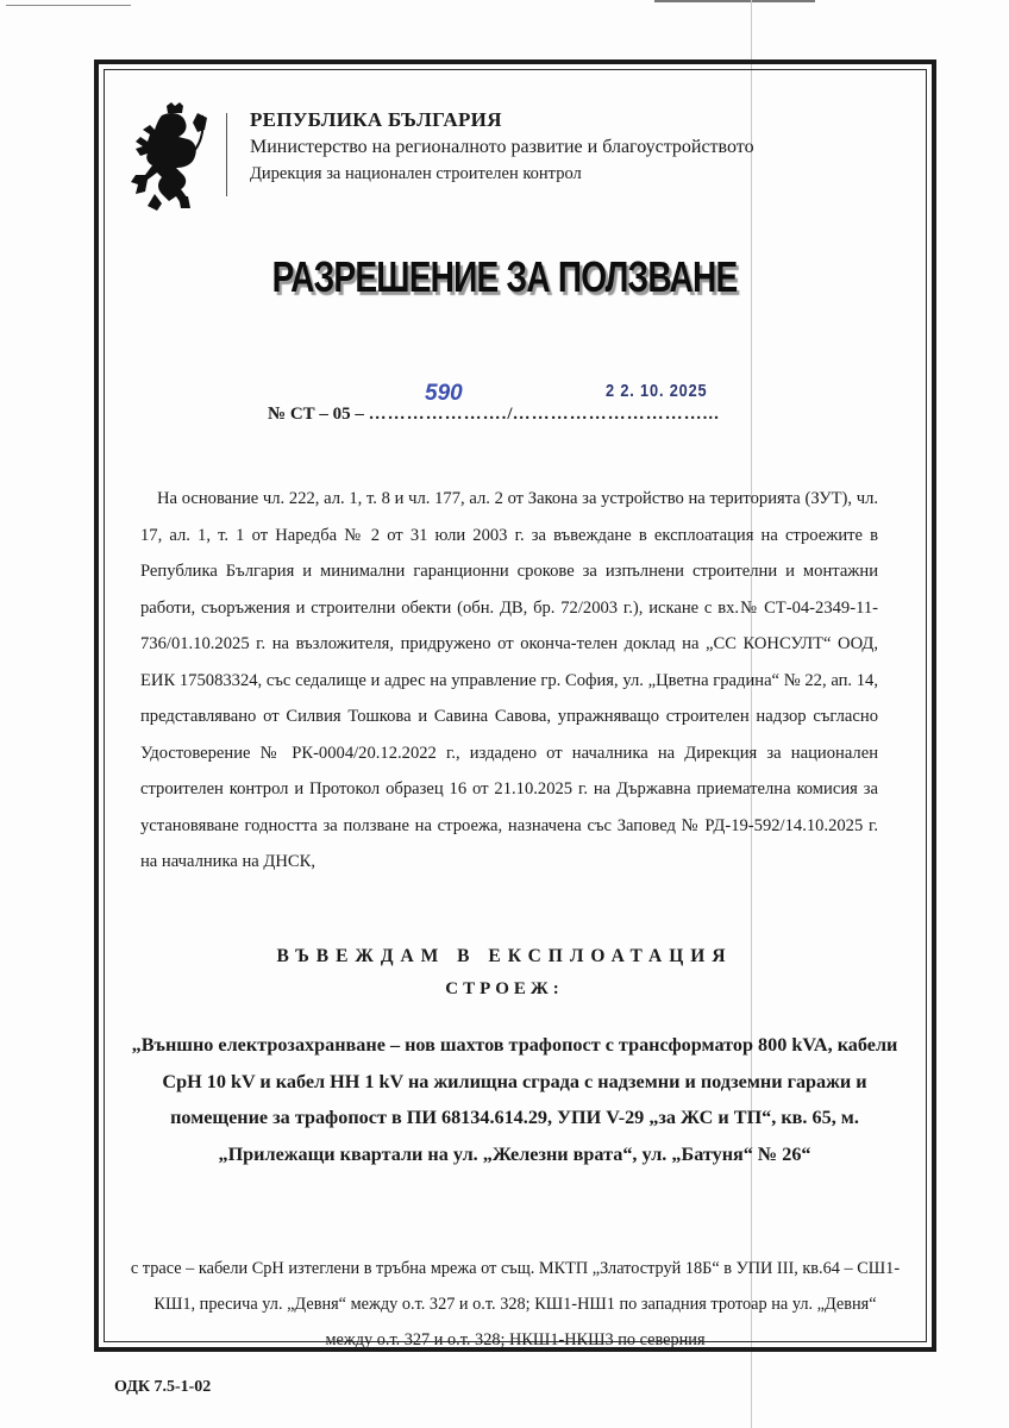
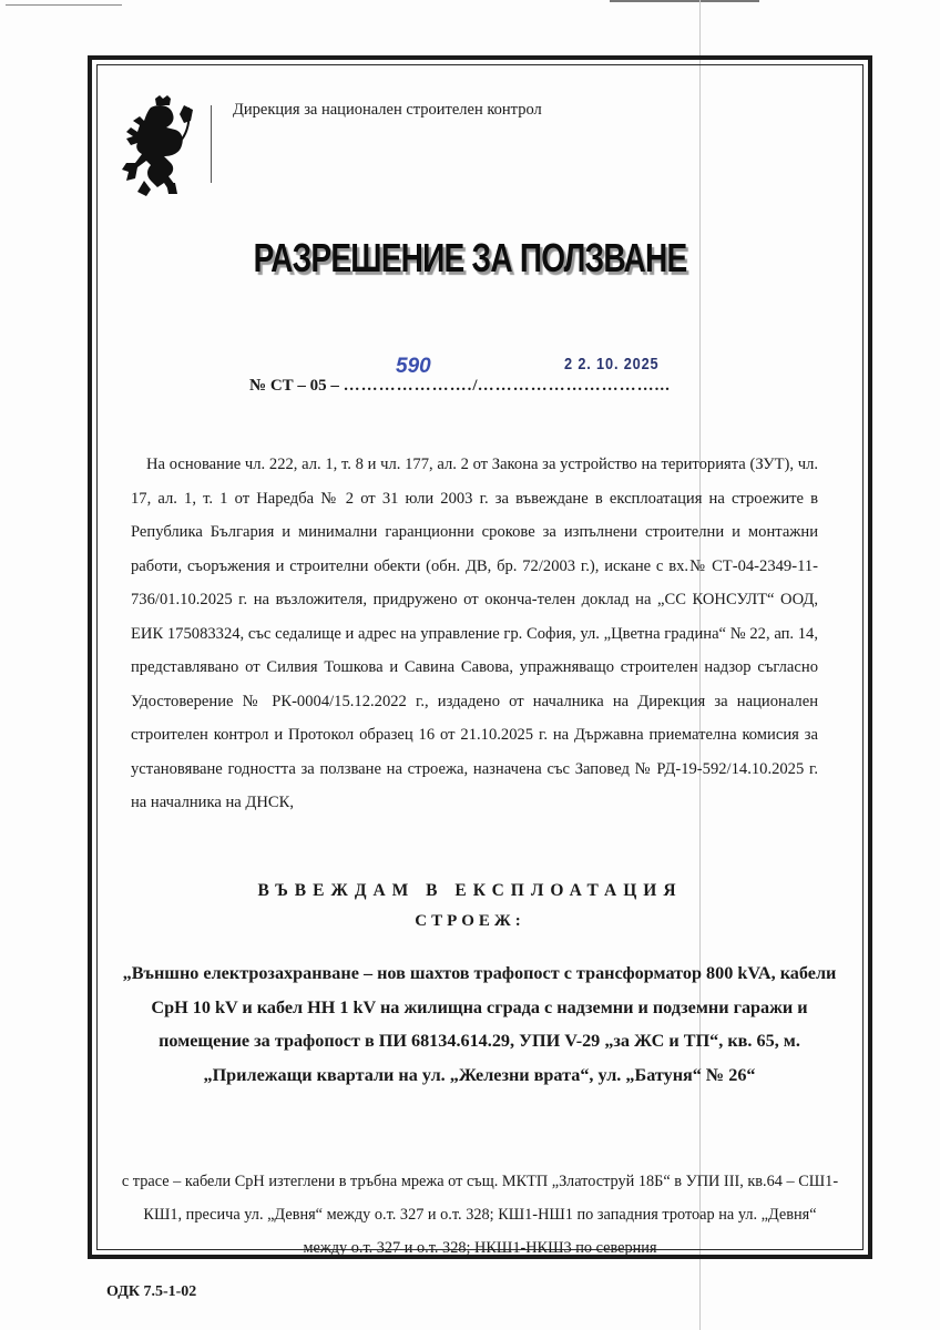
- РЕПУБЛИКА БЪЛГАРИЯ
- Министерство на регионалното развитие и благоустройството
  Дирекция за национален строителен контрол
  РАЗРЕШЕНИЕ ЗА ПОЛЗВАНЕ
  № СТ – 05 – …………………./…………………………...
  590
  2 2. 10. 2025
- На основание чл. 222, ал. 1, т. 8 и чл. 177, ал. 2 от Закона за устройство на територията (ЗУТ), чл. 17, ал. 1, т. 1 от Наредба № 2 от 31 юли 2003 г. за въвеждане в експлоатация на строежите в Република България и минимални гаранционни срокове за изпълнени строителни и монтажни работи, съоръжения и строителни обекти (обн. ДВ, бр. 72/2003 г.), искане с вх.№ СТ-04-2349-11-736/01.10.2025 г. на възложителя, придружено от оконча-телен доклад на „СС КОНСУЛТ“ ООД, ЕИК 175083324, със седалище и адрес на управление гр. София, ул. „Цветна градина“ № 22, ап. 14, представлявано от Силвия Тошкова и Савина Савова, упражняващо строителен надзор съгласно Удостоверение № РК-0004/20.12.2022 г., издадено от началника на Дирекция за национален строителен контрол и Протокол образец 16 от 21.10.2025 г. на Държавна приемателна комисия за установяване годността за ползване на строежа, назначена със Заповед № РД-19-592/14.10.2025 г. на началника на ДНСК,
+ На основание чл. 222, ал. 1, т. 8 и чл. 177, ал. 2 от Закона за устройство на територията (ЗУТ), чл. 17, ал. 1, т. 1 от Наредба № 2 от 31 юли 2003 г. за въвеждане в експлоатация на строежите в Република България и минимални гаранционни срокове за изпълнени строителни и монтажни работи, съоръжения и строителни обекти (обн. ДВ, бр. 72/2003 г.), искане с вх.№ СТ-04-2349-11-736/01.10.2025 г. на възложителя, придружено от оконча-телен доклад на „СС КОНСУЛТ“ ООД, ЕИК 175083324, със седалище и адрес на управление гр. София, ул. „Цветна градина“ № 22, ап. 14, представлявано от Силвия Тошкова и Савина Савова, упражняващо строителен надзор съгласно Удостоверение № РК-0004/15.12.2022 г., издадено от началника на Дирекция за национален строителен контрол и Протокол образец 16 от 21.10.2025 г. на Държавна приемателна комисия за установяване годността за ползване на строежа, назначена със Заповед № РД-19-592/14.10.2025 г. на началника на ДНСК,
  ВЪВЕЖДАМ В ЕКСПЛОАТАЦИЯ
  СТРОЕЖ:
  „Външно електрозахранване – нов шахтов трафопост с трансформатор 800 kVA, кабели СрН 10 kV и кабел НН 1 kV на жилищна сграда с надземни и подземни гаражи и помещение за трафопост в ПИ 68134.614.29, УПИ V-29 „за ЖС и ТП“, кв. 65, м. „Прилежащи квартали на ул. „Железни врата“, ул. „Батуня“ № 26“
  с трасе – кабели СрН изтеглени в тръбна мрежа от същ. МКТП „Златоструй 18Б“ в УПИ III, кв.64 – СШ1-КШ1, пресича ул. „Девня“ между о.т. 327 и о.т. 328; КШ1-НШ1 по западния тротоар на ул. „Девня“ между о.т. 327 и о.т. 328; НКШ1-НКШ3 по северния
  ОДК 7.5-1-02
